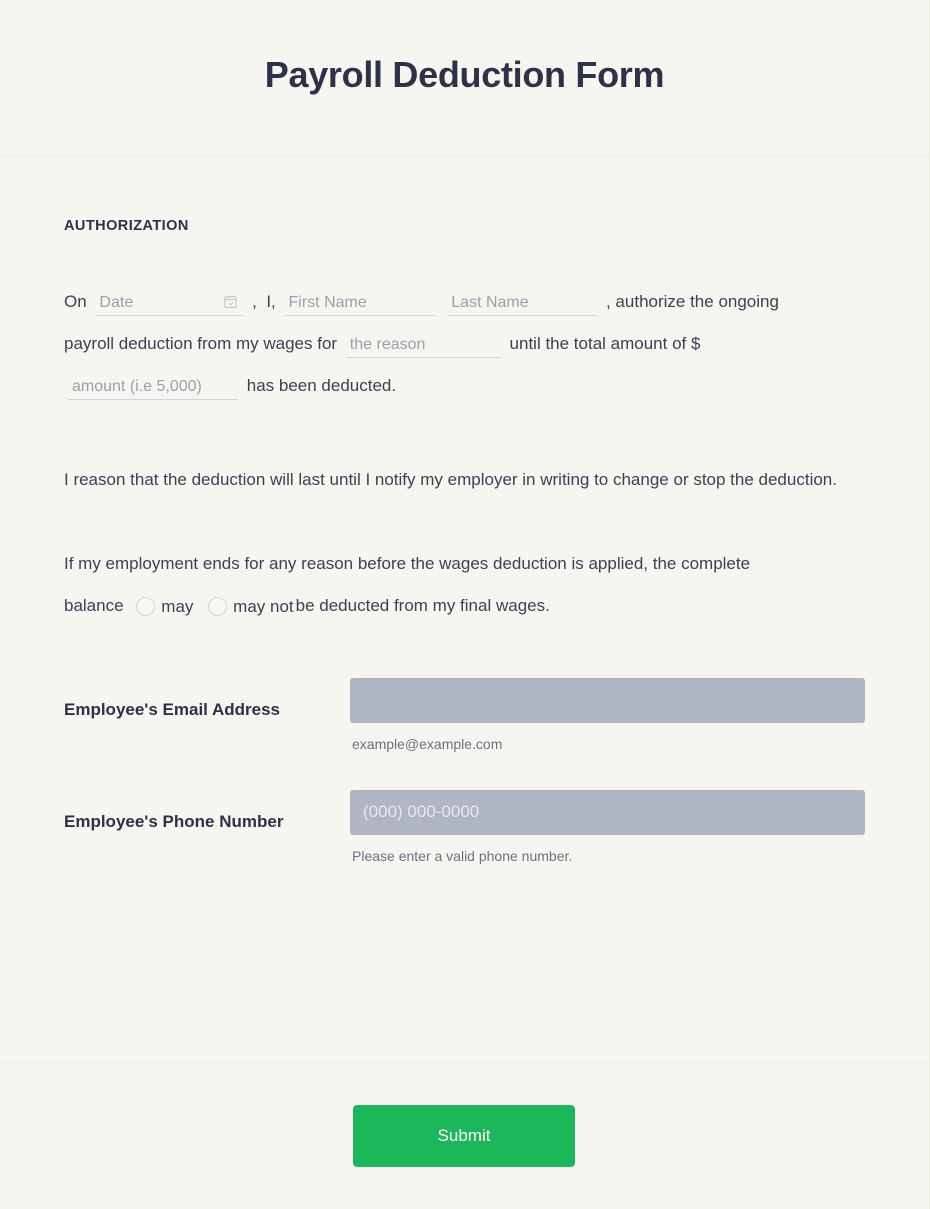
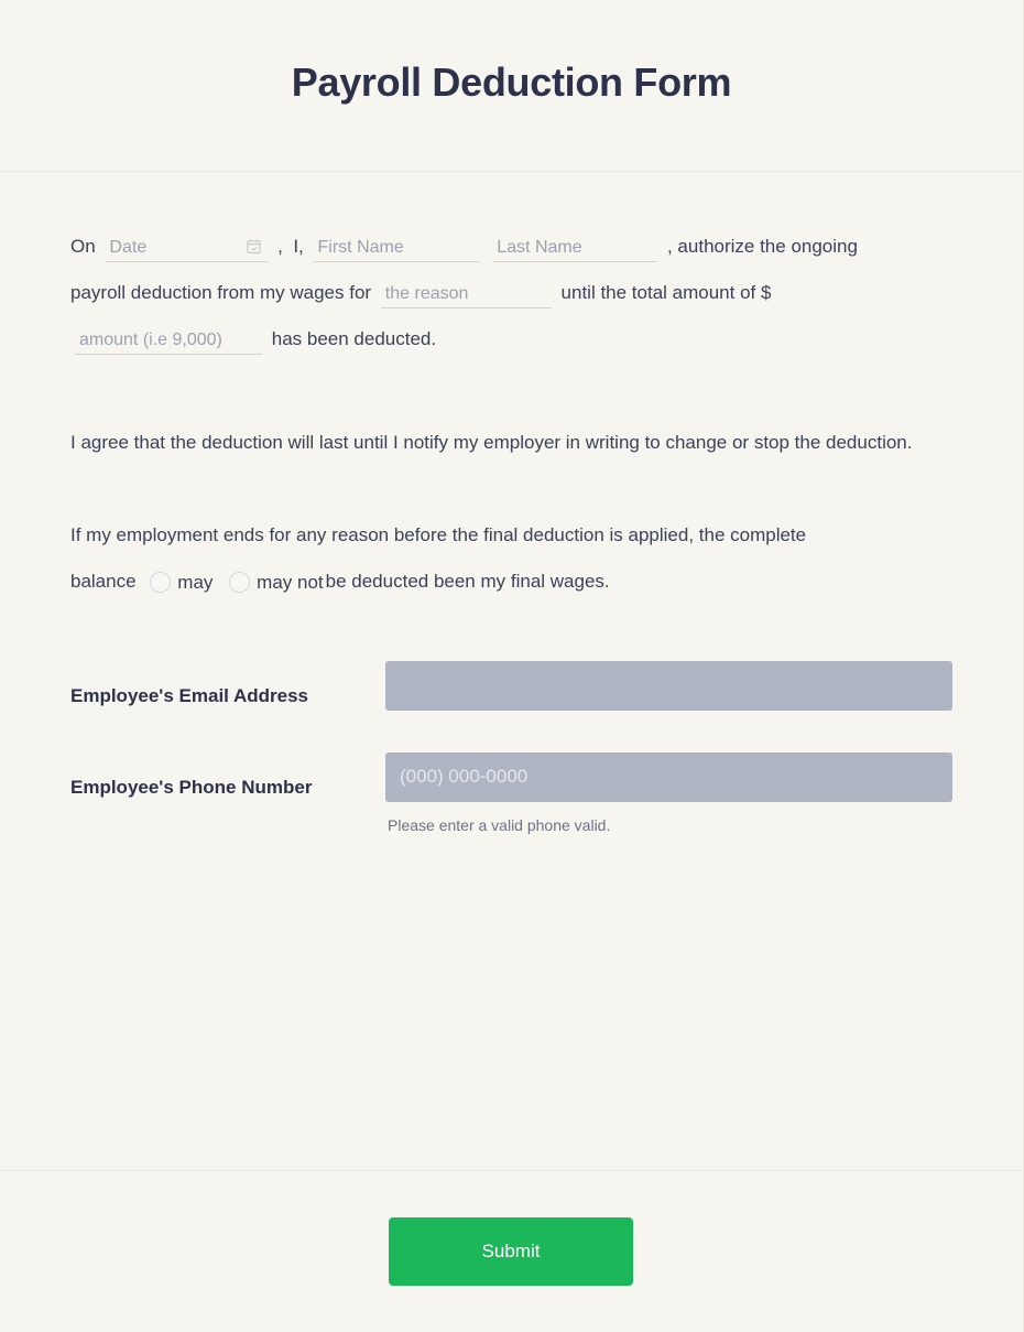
  Payroll Deduction Form
- AUTHORIZATION
- On Date , I, First Name Last Name , authorize the ongoing payroll deduction from my wages for the reason until the total amount of $ amount (i.e 5,000) has been deducted.
+ On Date , I, First Name Last Name , authorize the ongoing payroll deduction from my wages for the reason until the total amount of $ amount (i.e 9,000) has been deducted.
- I reason that the deduction will last until I notify my employer in writing to change or stop the deduction.
+ I agree that the deduction will last until I notify my employer in writing to change or stop the deduction.
- If my employment ends for any reason before the wages deduction is applied, the complete
+ If my employment ends for any reason before the final deduction is applied, the complete
- balance may may not be deducted from my final wages.
+ balance may may not be deducted been my final wages.
  Employee's Email Address
- example@example.com
  Employee's Phone Number
  (000) 000-0000
- Please enter a valid phone number.
+ Please enter a valid phone valid.
  Submit
